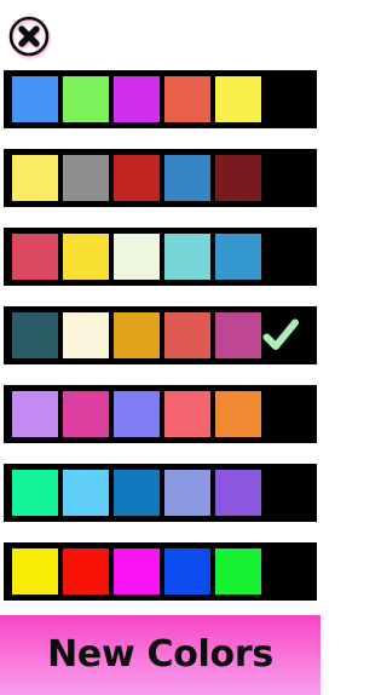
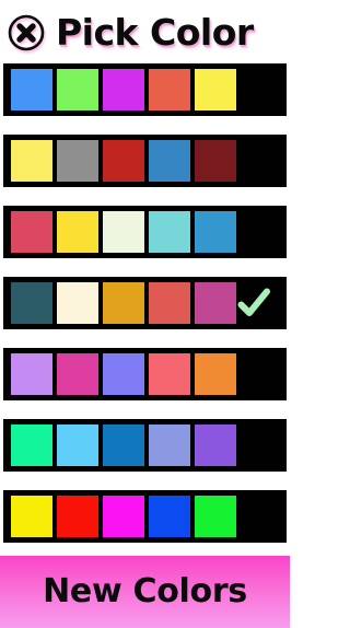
+ Pick Color
  New Colors
